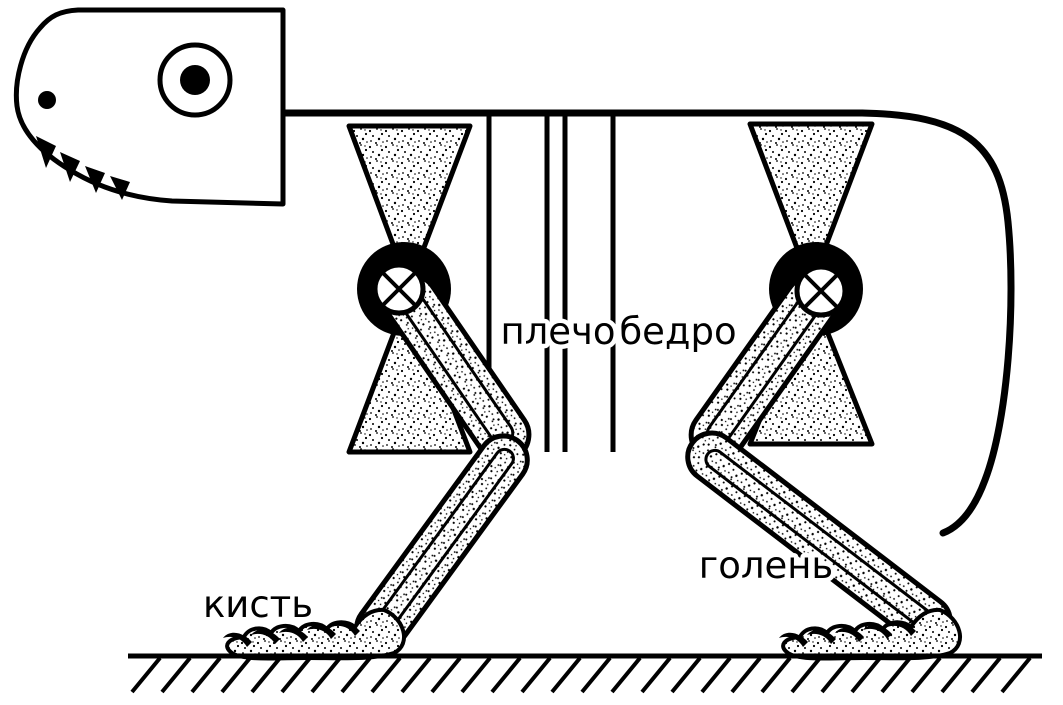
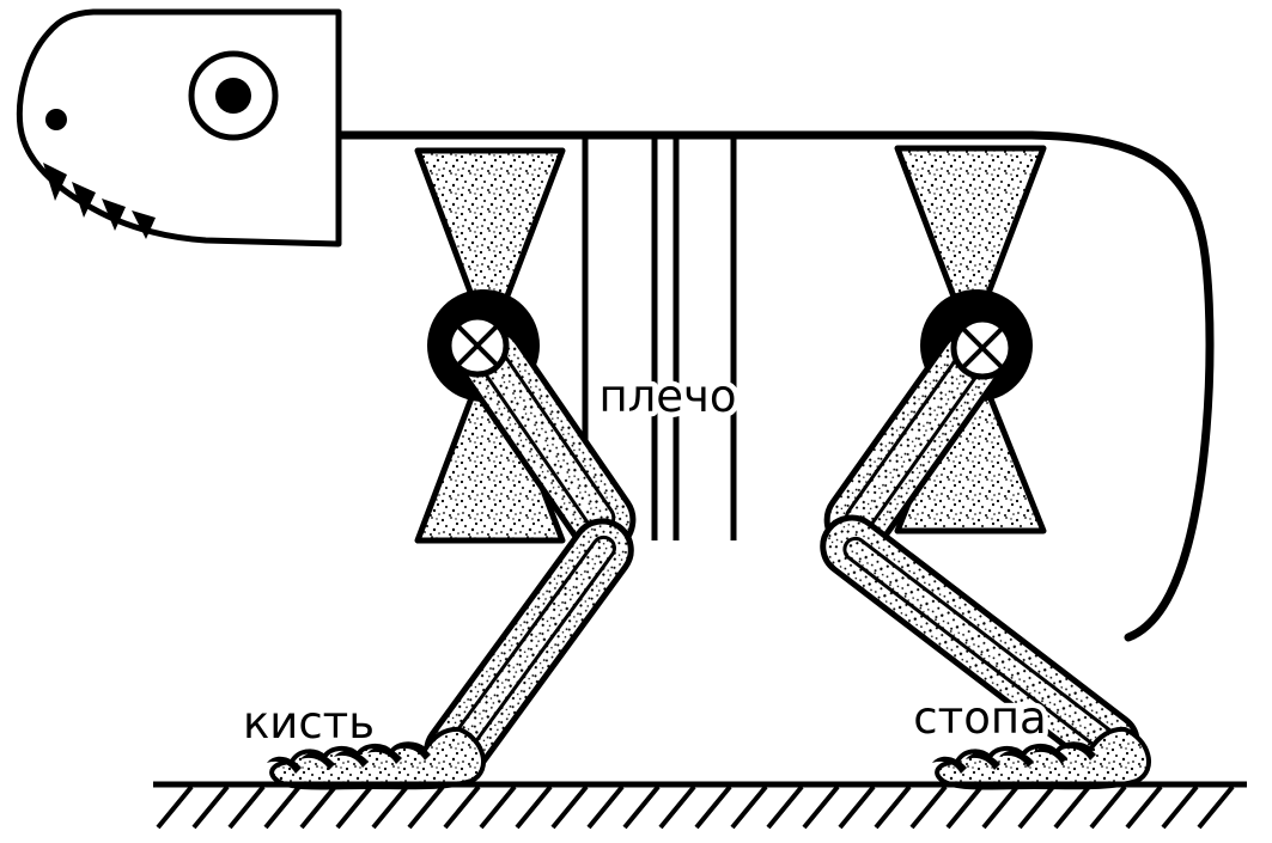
  плечо
- бедро
- голень
  кисть
+ стопа
